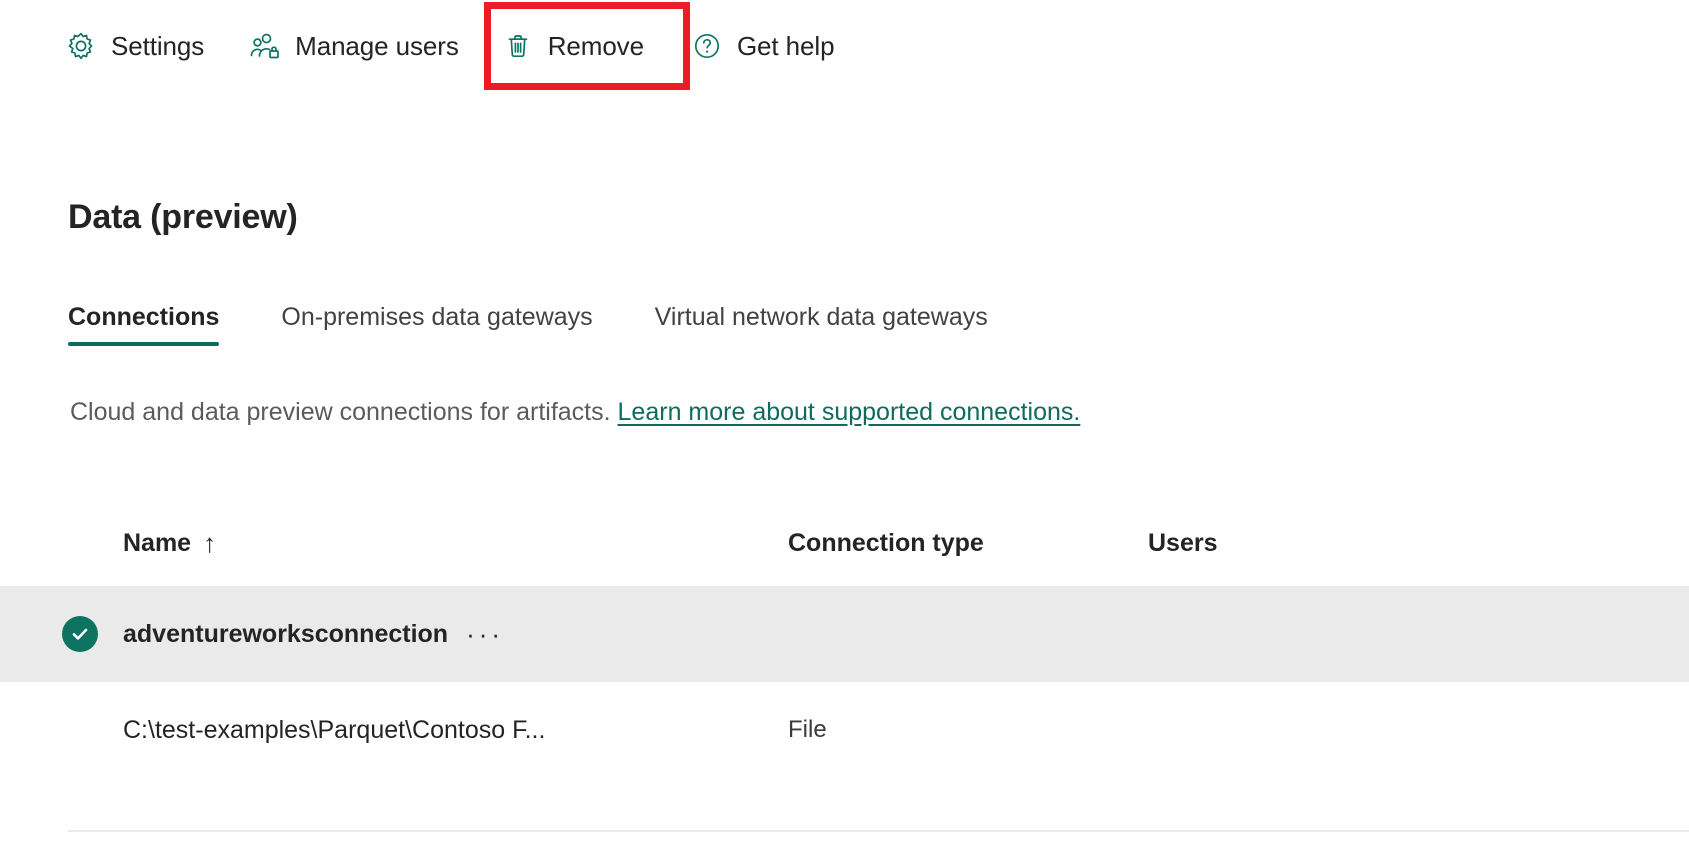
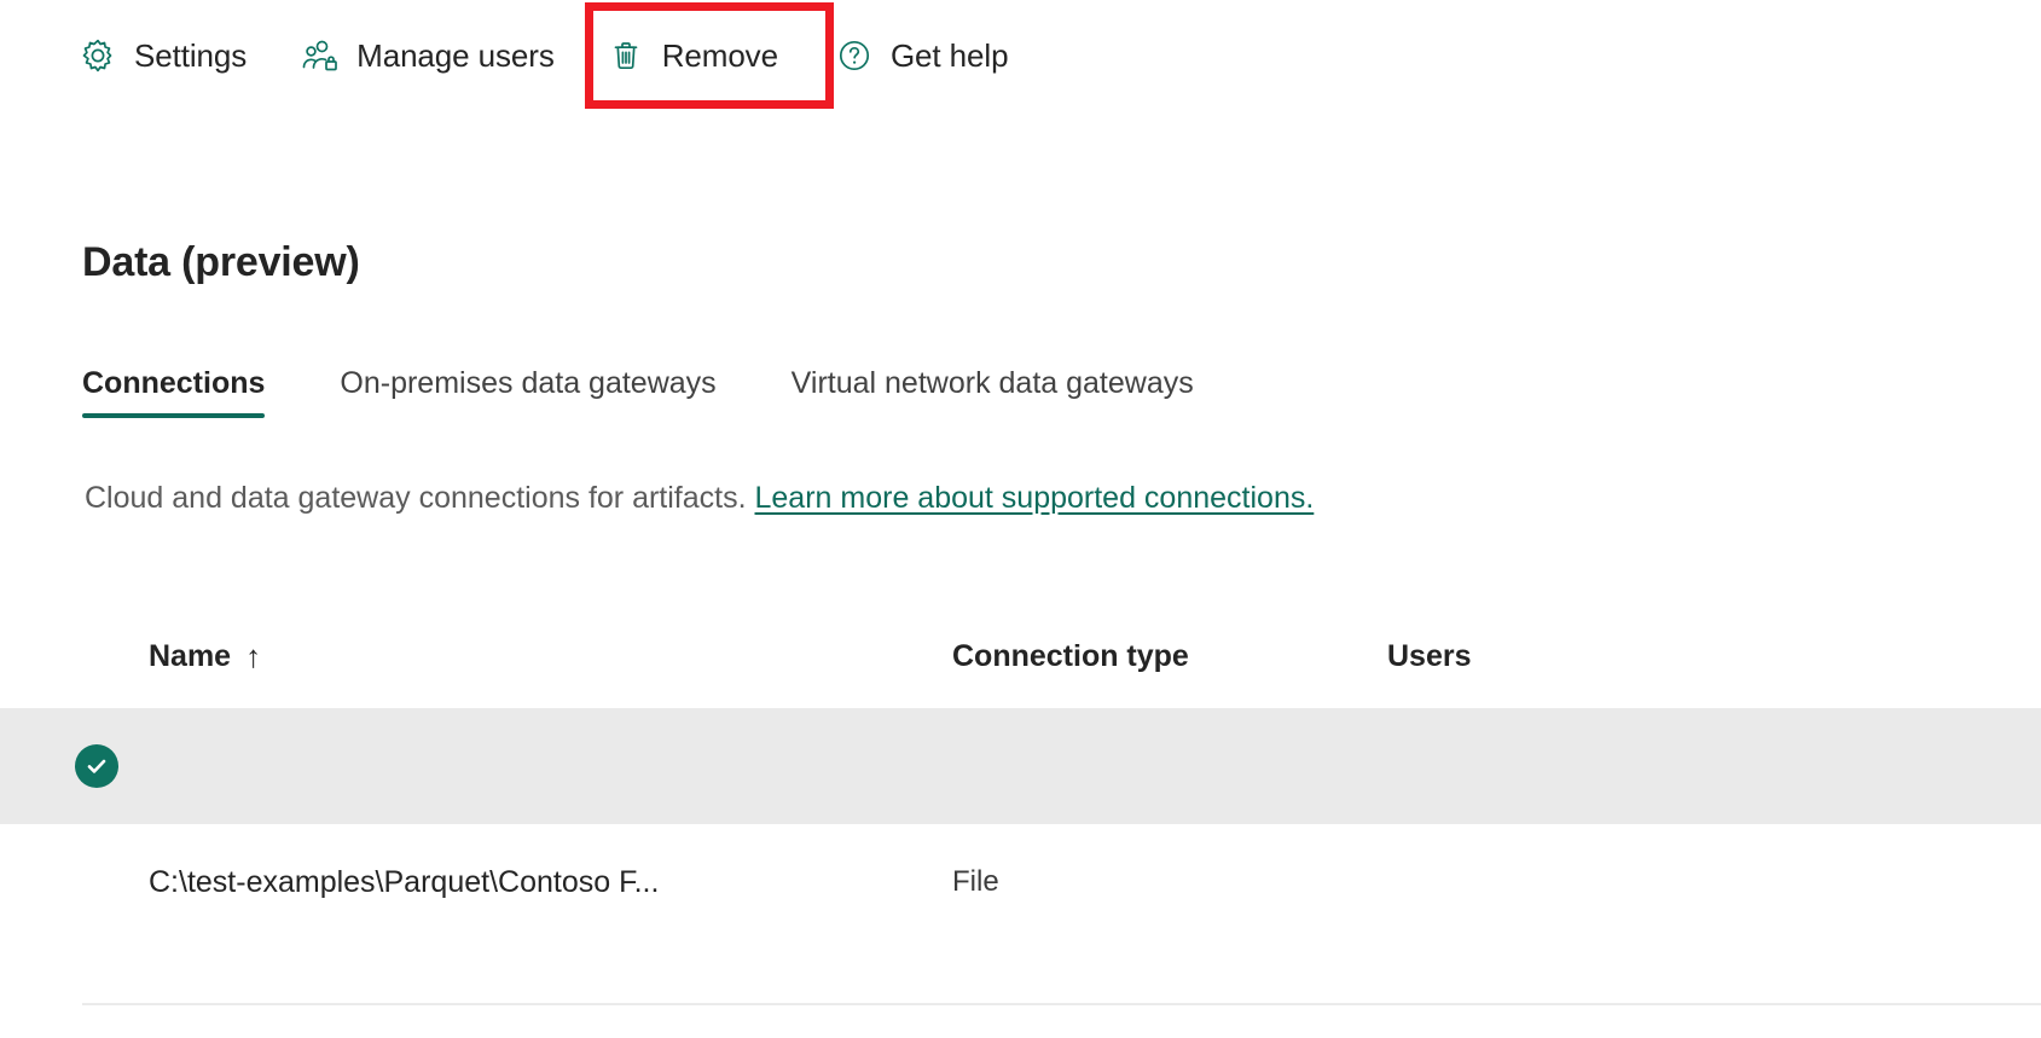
  Settings
  Manage users
  Remove
  Get help
  Data (preview)
  Connections
  On-premises data gateways
  Virtual network data gateways
- Cloud and data preview connections for artifacts. Learn more about supported connections.
+ Cloud and data gateway connections for artifacts. Learn more about supported connections.
  Name
  ↑
  Connection type
  Users
- adventureworksconnection
- ···
  C:\test-examples\Parquet\Contoso F...
  File
